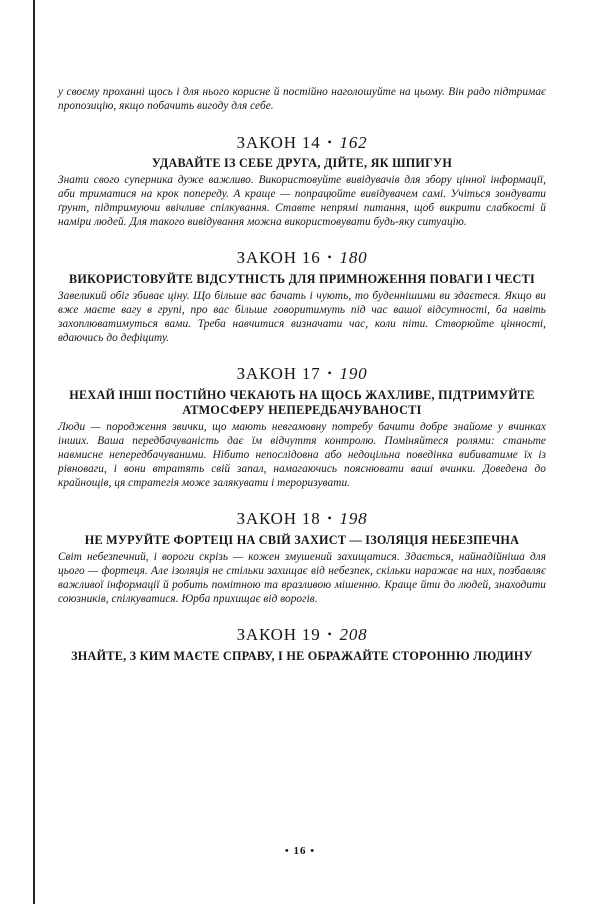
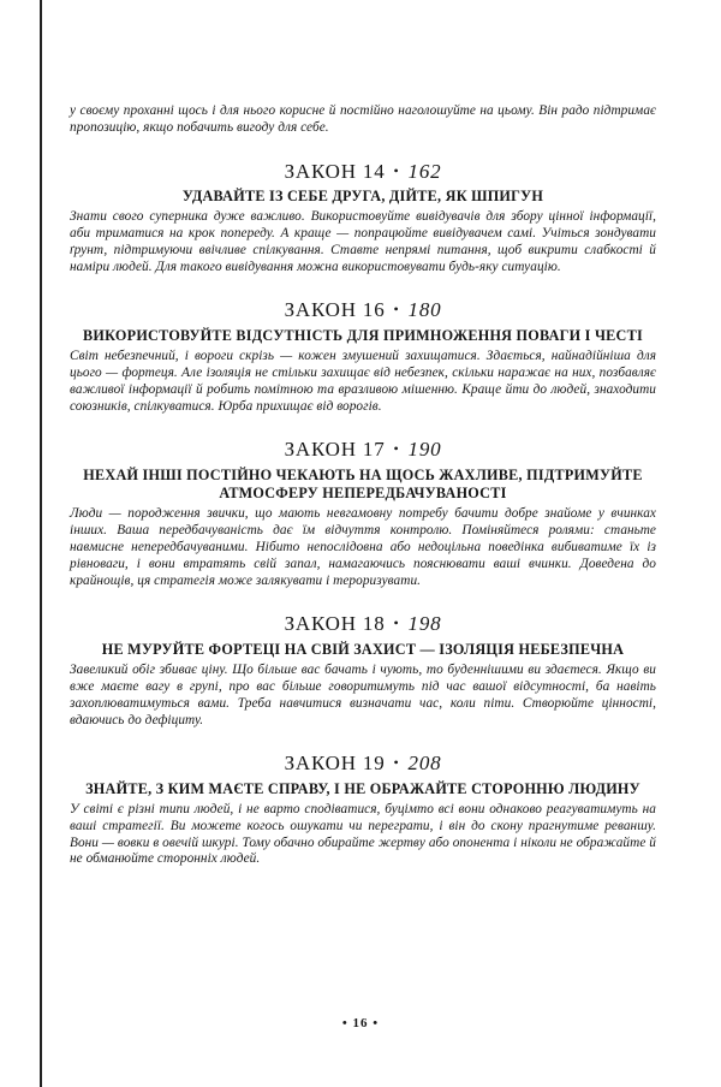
  у своєму проханні щось і для нього корисне й постійно наголошуйте на цьому. Він радо підтримає пропозицію, якщо побачить вигоду для себе.
  ЗАКОН 14 • 162
  УДАВАЙТЕ ІЗ СЕБЕ ДРУГА, ДІЙТЕ, ЯК ШПИГУН
  Знати свого суперника дуже важливо. Використовуйте вивідувачів для збору цінної інформації, аби триматися на крок попереду. А краще — попрацюйте вивідувачем самі. Учіться зондувати ґрунт, підтримуючи ввічливе спілкування. Ставте непрямі питання, щоб викрити слабкості й наміри людей. Для такого вивідування можна використовувати будь-яку ситуацію.
  ЗАКОН 16 • 180
  ВИКОРИСТОВУЙТЕ ВІДСУТНІСТЬ ДЛЯ ПРИМНОЖЕННЯ ПОВАГИ І ЧЕСТІ
- Завеликий обіг збиває ціну. Що більше вас бачать і чують, то буденнішими ви здаєтеся. Якщо ви вже маєте вагу в групі, про вас більше говоритимуть під час вашої відсутності, ба навіть захоплюватимуться вами. Треба навчитися визначати час, коли піти. Створюйте цінності, вдаючись до дефіциту.
+ Світ небезпечний, і вороги скрізь — кожен змушений захищатися. Здається, найнадійніша для цього — фортеця. Але ізоляція не стільки захищає від небезпек, скільки наражає на них, позбавляє важливої інформації й робить помітною та вразливою мішенню. Краще йти до людей, знаходити союзників, спілкуватися. Юрба прихищає від ворогів.
  ЗАКОН 17 • 190
  НЕХАЙ ІНШІ ПОСТІЙНО ЧЕКАЮТЬ НА ЩОСЬ ЖАХЛИВЕ, ПІДТРИМУЙТЕ АТМОСФЕРУ НЕПЕРЕДБАЧУВАНОСТІ
  Люди — породження звички, що мають невгамовну потребу бачити добре знайоме у вчинках інших. Ваша передбачуваність дає їм відчуття контролю. Поміняйтеся ролями: станьте навмисне непередбачуваними. Нібито непослідовна або недоцільна поведінка вибиватиме їх із рівноваги, і вони втратять свій запал, намагаючись пояснювати ваші вчинки. Доведена до крайнощів, ця стратегія може залякувати і тероризувати.
  ЗАКОН 18 • 198
  НЕ МУРУЙТЕ ФОРТЕЦІ НА СВІЙ ЗАХИСТ — ІЗОЛЯЦІЯ НЕБЕЗПЕЧНА
- Світ небезпечний, і вороги скрізь — кожен змушений захищатися. Здається, найнадійніша для цього — фортеця. Але ізоляція не стільки захищає від небезпек, скільки наражає на них, позбавляє важливої інформації й робить помітною та вразливою мішенню. Краще йти до людей, знаходити союзників, спілкуватися. Юрба прихищає від ворогів.
+ Завеликий обіг збиває ціну. Що більше вас бачать і чують, то буденнішими ви здаєтеся. Якщо ви вже маєте вагу в групі, про вас більше говоритимуть під час вашої відсутності, ба навіть захоплюватимуться вами. Треба навчитися визначати час, коли піти. Створюйте цінності, вдаючись до дефіциту.
  ЗАКОН 19 • 208
  ЗНАЙТЕ, З КИМ МАЄТЕ СПРАВУ, І НЕ ОБРАЖАЙТЕ СТОРОННЮ ЛЮДИНУ
+ У світі є різні типи людей, і не варто сподіватися, буцімто всі вони однаково реагуватимуть на ваші стратегії. Ви можете когось ошукати чи переграти, і він до скону прагнутиме реваншу. Вони — вовки в овечій шкурі. Тому обачно обирайте жертву або опонента і ніколи не ображайте й не обманюйте сторонніх людей.
  • 16 •
